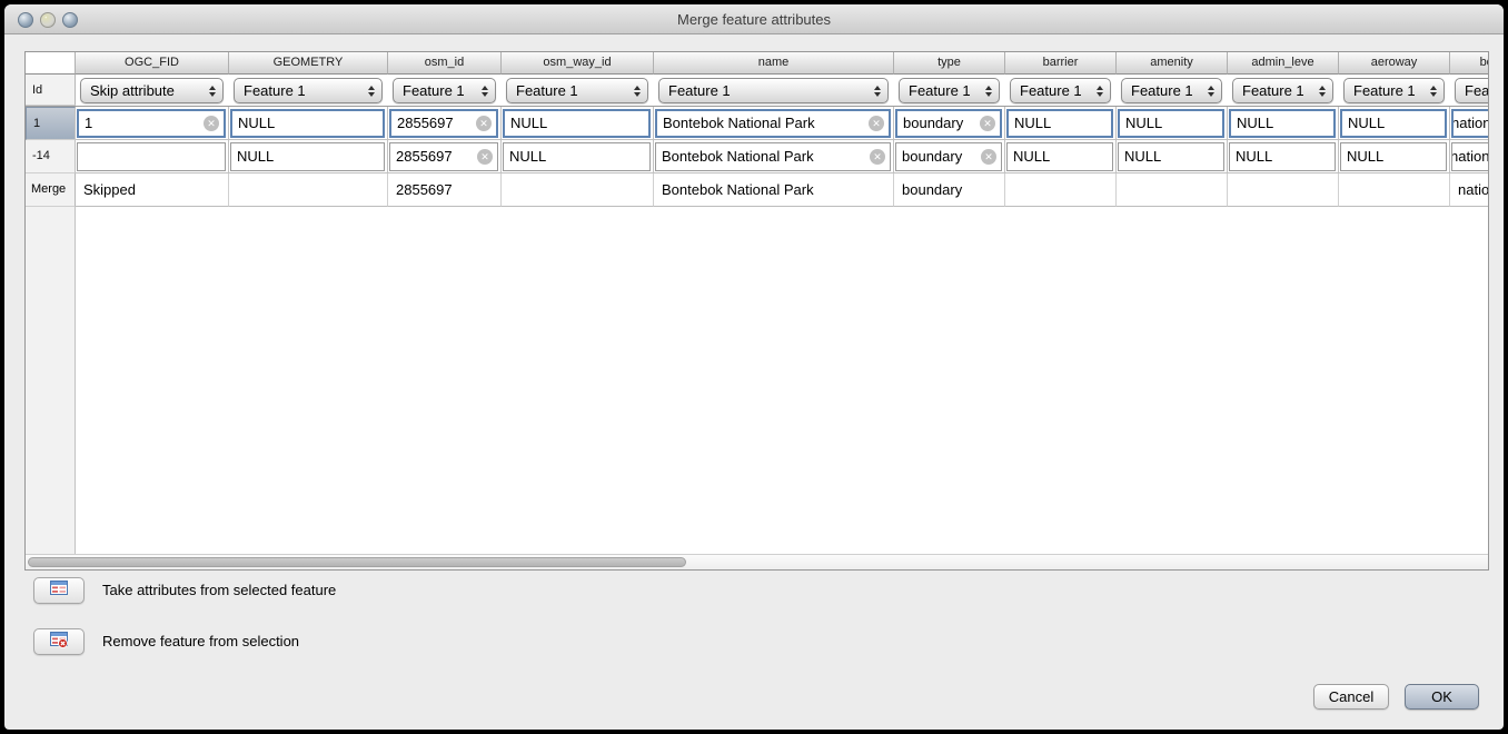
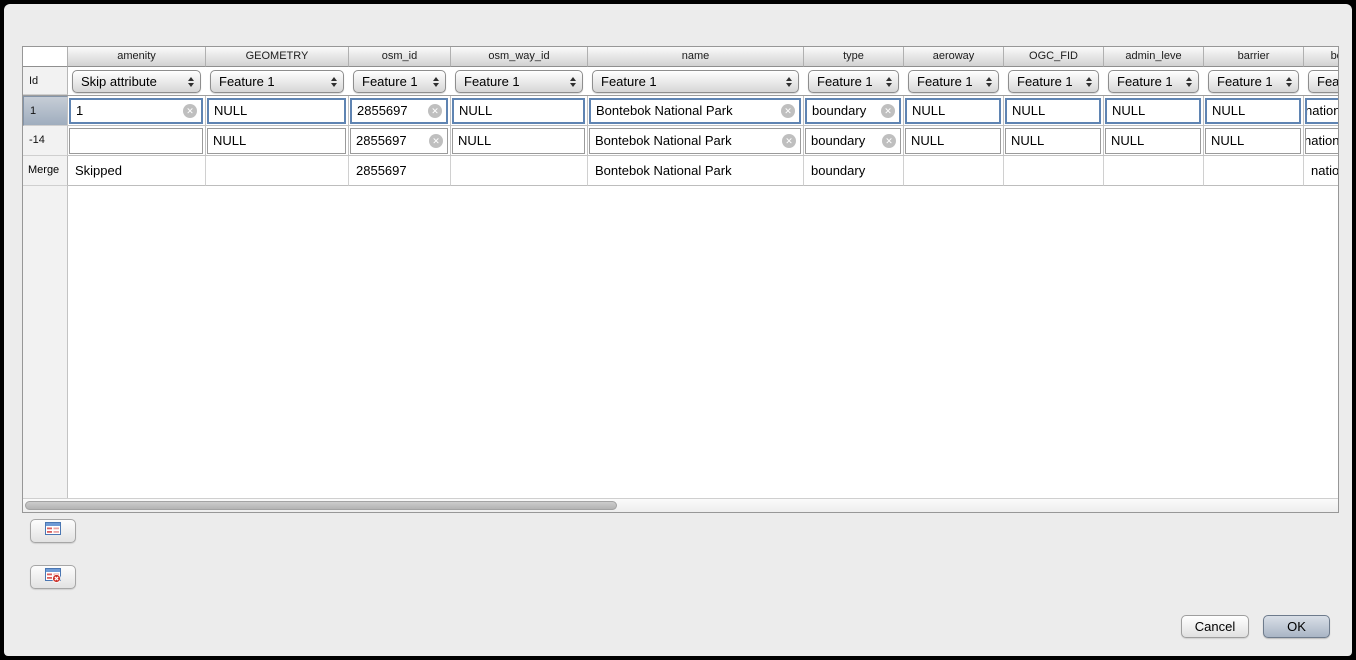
- Merge feature attributes
- OGC_FID
+ amenity
  GEOMETRY
  osm_id
  osm_way_id
  name
  type
- barrier
+ aeroway
- amenity
+ OGC_FID
  admin_leve
- aeroway
+ barrier
  Id
  Skip attribute
  Feature 1
  Feature 1
  Feature 1
  Feature 1
  Feature 1
  Feature 1
  Feature 1
  Feature 1
  Feature 1
  1
  1
  ✕
  NULL
  2855697
  ✕
  NULL
  Bontebok National Park
  ✕
  boundary
  ✕
  NULL
  NULL
  NULL
  NULL
  -14
  NULL
  2855697
  ✕
  NULL
  Bontebok National Park
  ✕
  boundary
  ✕
  NULL
  NULL
  NULL
  NULL
  Merge
  Skipped
  2855697
  Bontebok National Park
  boundary
- Take attributes from selected feature
- Remove feature from selection
  Cancel
  OK
